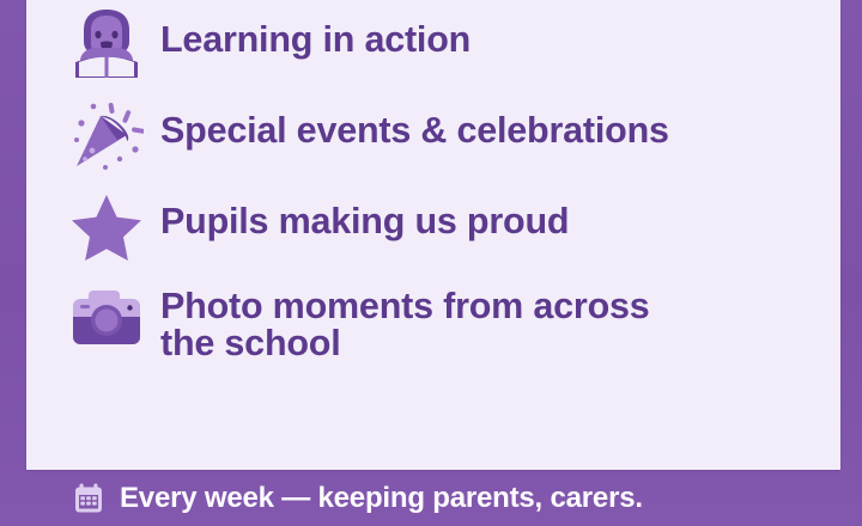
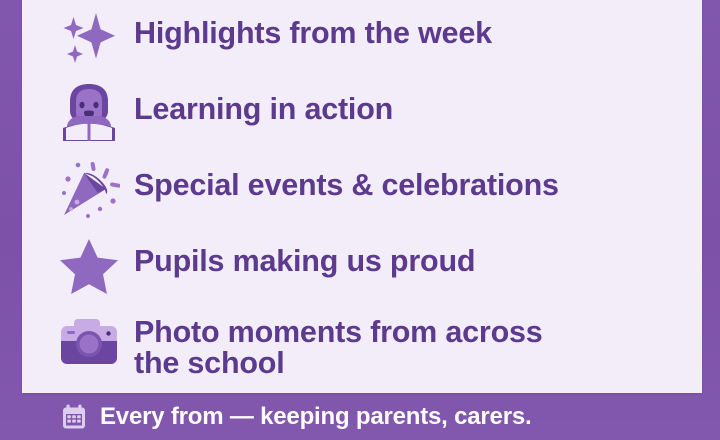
+ Highlights from the week
  Learning in action
  Special events & celebrations
  Pupils making us proud
  Photo moments from across
  the school
- Every week — keeping parents, carers.
+ Every from — keeping parents, carers.
